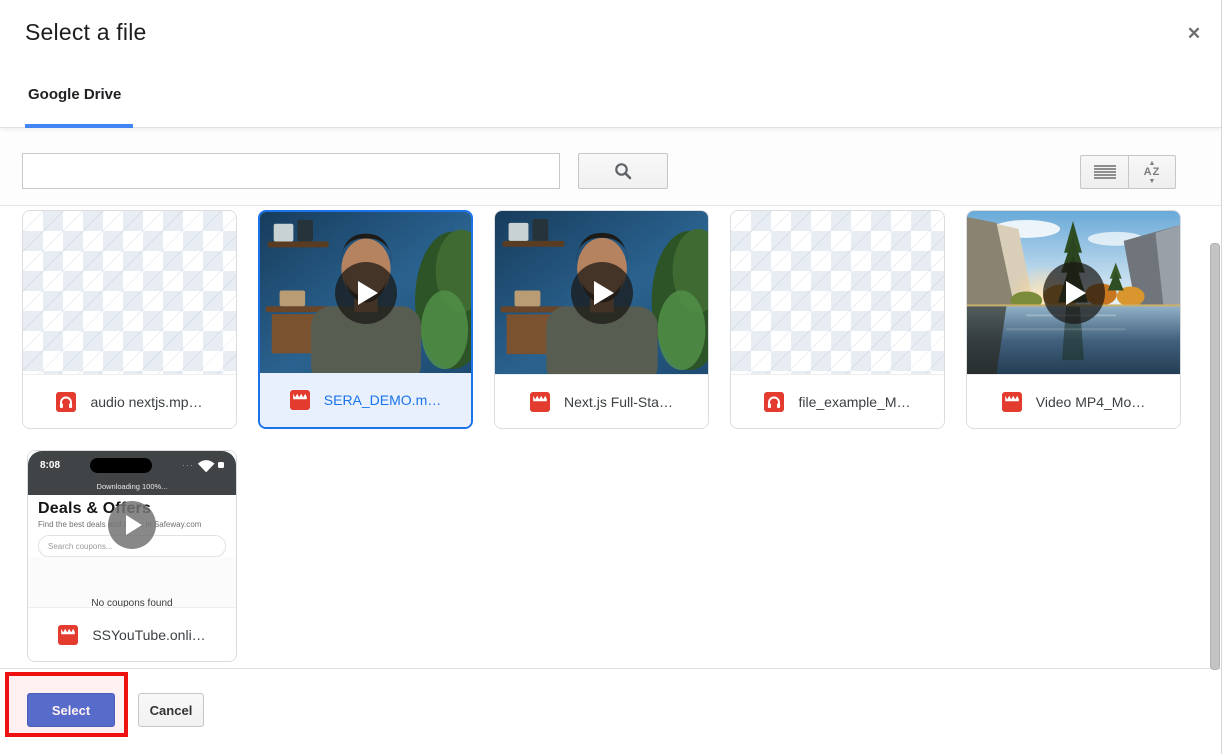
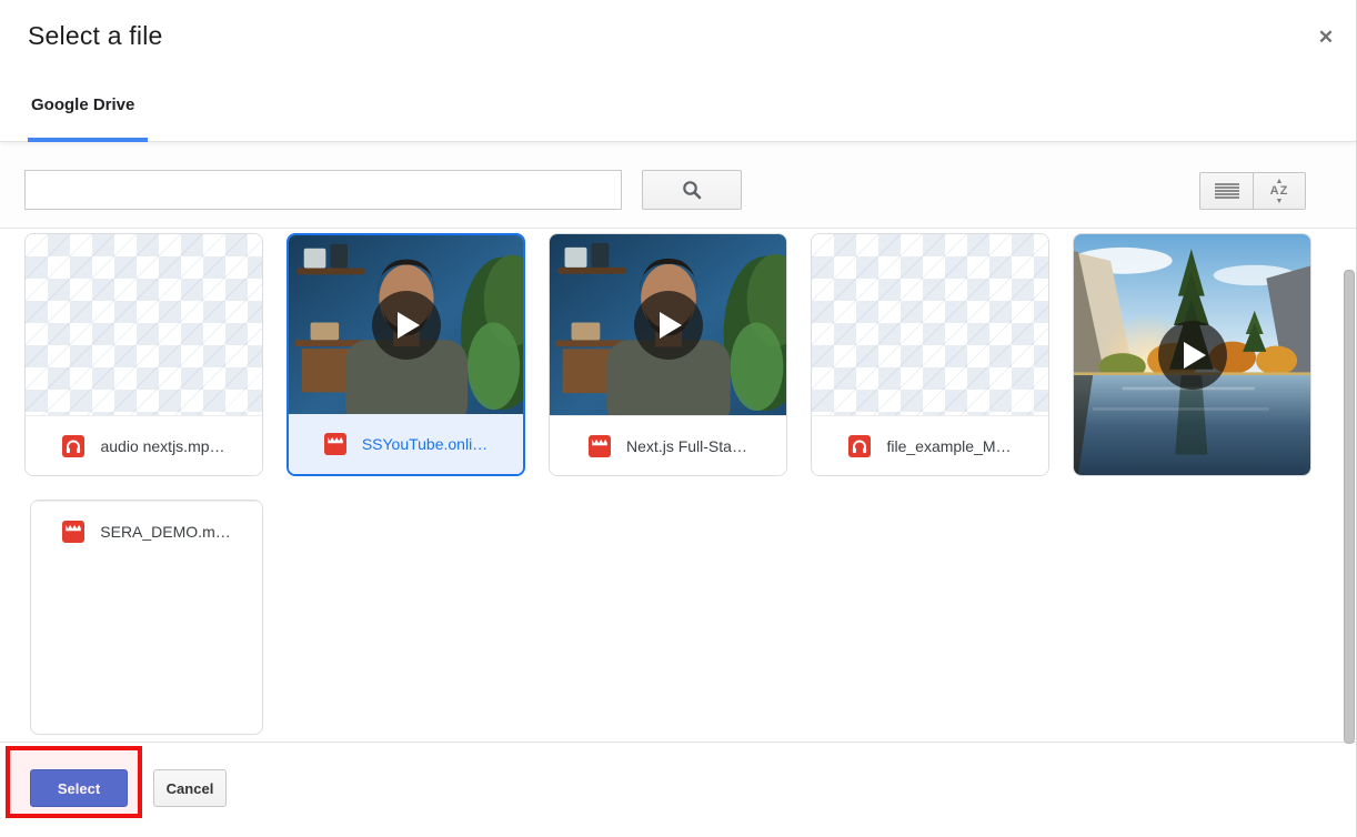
  Select a file
  ✕
  Google Drive
  AZ
  audio nextjs.mp…
- SERA_DEMO.m…
+ SSYouTube.onli…
  Next.js Full-Sta…
  file_example_M…
- Video MP4_Mo…
- 8:08
- ···
- Downloading 100%...
- Deals & Offers
- Find the best deals and offers in Safeway.com
- Search coupons...
- No coupons found
- SSYouTube.onli…
+ SERA_DEMO.m…
  Select
  Cancel
